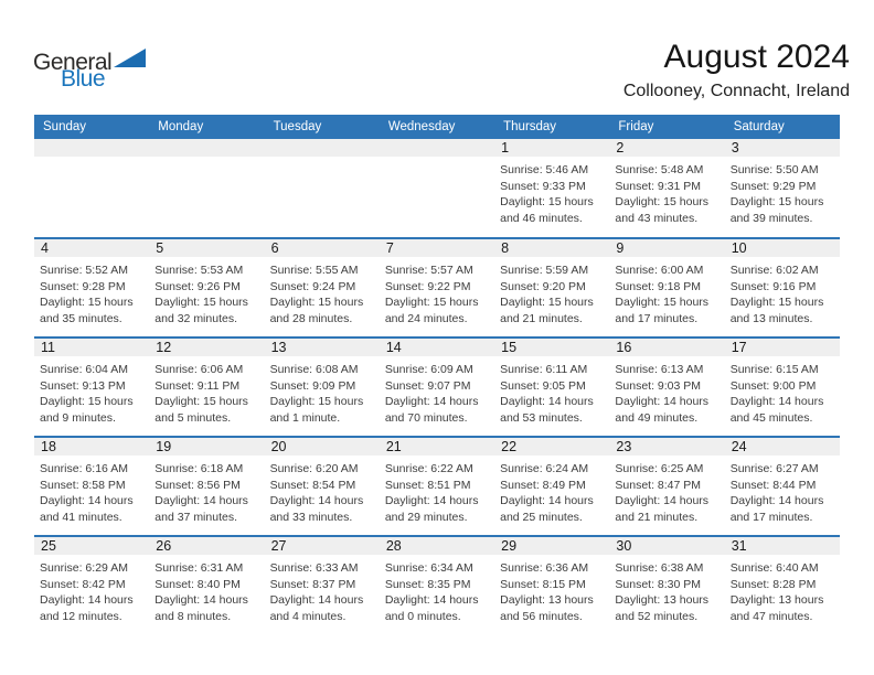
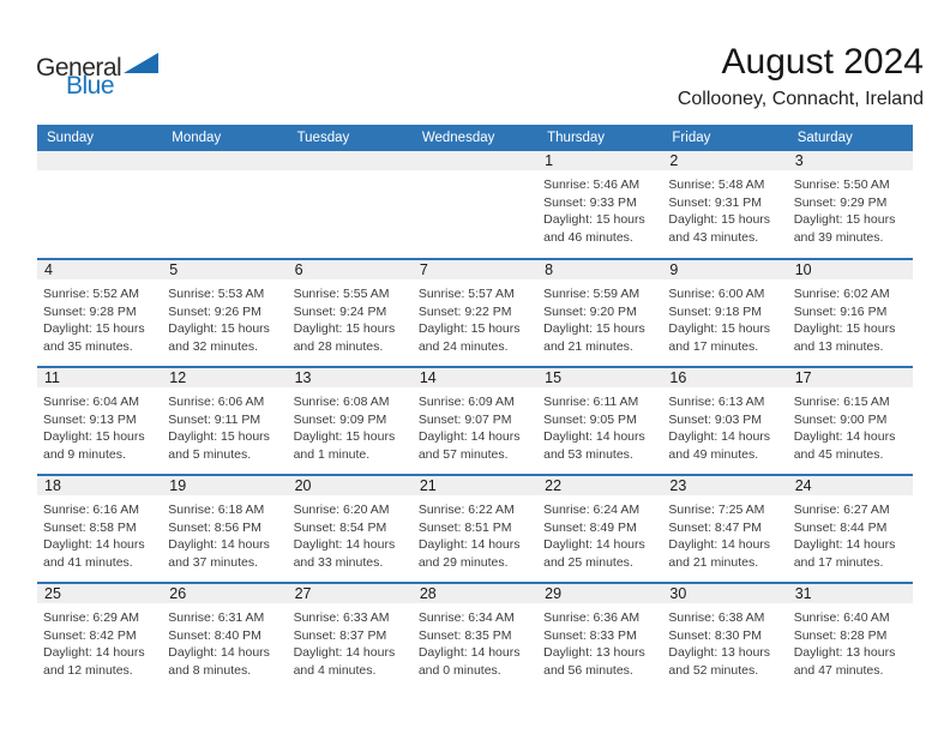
  General
  Blue
  August 2024
  Collooney, Connacht, Ireland
  Sunday
  Monday
  Tuesday
  Wednesday
  Thursday
  Friday
  Saturday
  1
  Sunrise: 5:46 AM
  Sunset: 9:33 PM
  Daylight: 15 hours
  and 46 minutes.
  2
  Sunrise: 5:48 AM
  Sunset: 9:31 PM
  Daylight: 15 hours
  and 43 minutes.
  3
  Sunrise: 5:50 AM
  Sunset: 9:29 PM
  Daylight: 15 hours
  and 39 minutes.
  4
  Sunrise: 5:52 AM
  Sunset: 9:28 PM
  Daylight: 15 hours
  and 35 minutes.
  5
  Sunrise: 5:53 AM
  Sunset: 9:26 PM
  Daylight: 15 hours
  and 32 minutes.
  6
  Sunrise: 5:55 AM
  Sunset: 9:24 PM
  Daylight: 15 hours
  and 28 minutes.
  7
  Sunrise: 5:57 AM
  Sunset: 9:22 PM
  Daylight: 15 hours
  and 24 minutes.
  8
  Sunrise: 5:59 AM
  Sunset: 9:20 PM
  Daylight: 15 hours
  and 21 minutes.
  9
  Sunrise: 6:00 AM
  Sunset: 9:18 PM
  Daylight: 15 hours
  and 17 minutes.
  10
  Sunrise: 6:02 AM
  Sunset: 9:16 PM
  Daylight: 15 hours
  and 13 minutes.
  11
  Sunrise: 6:04 AM
  Sunset: 9:13 PM
  Daylight: 15 hours
  and 9 minutes.
  12
  Sunrise: 6:06 AM
  Sunset: 9:11 PM
  Daylight: 15 hours
  and 5 minutes.
  13
  Sunrise: 6:08 AM
  Sunset: 9:09 PM
  Daylight: 15 hours
  and 1 minute.
  14
  Sunrise: 6:09 AM
  Sunset: 9:07 PM
  Daylight: 14 hours
- and 70 minutes.
+ and 57 minutes.
  15
  Sunrise: 6:11 AM
  Sunset: 9:05 PM
  Daylight: 14 hours
  and 53 minutes.
  16
  Sunrise: 6:13 AM
  Sunset: 9:03 PM
  Daylight: 14 hours
  and 49 minutes.
  17
  Sunrise: 6:15 AM
  Sunset: 9:00 PM
  Daylight: 14 hours
  and 45 minutes.
  18
  Sunrise: 6:16 AM
  Sunset: 8:58 PM
  Daylight: 14 hours
  and 41 minutes.
  19
  Sunrise: 6:18 AM
  Sunset: 8:56 PM
  Daylight: 14 hours
  and 37 minutes.
  20
  Sunrise: 6:20 AM
  Sunset: 8:54 PM
  Daylight: 14 hours
  and 33 minutes.
  21
  Sunrise: 6:22 AM
  Sunset: 8:51 PM
  Daylight: 14 hours
  and 29 minutes.
  22
  Sunrise: 6:24 AM
  Sunset: 8:49 PM
  Daylight: 14 hours
  and 25 minutes.
  23
- Sunrise: 6:25 AM
+ Sunrise: 7:25 AM
  Sunset: 8:47 PM
  Daylight: 14 hours
  and 21 minutes.
  24
  Sunrise: 6:27 AM
  Sunset: 8:44 PM
  Daylight: 14 hours
  and 17 minutes.
  25
  Sunrise: 6:29 AM
  Sunset: 8:42 PM
  Daylight: 14 hours
  and 12 minutes.
  26
  Sunrise: 6:31 AM
  Sunset: 8:40 PM
  Daylight: 14 hours
  and 8 minutes.
  27
  Sunrise: 6:33 AM
  Sunset: 8:37 PM
  Daylight: 14 hours
  and 4 minutes.
  28
  Sunrise: 6:34 AM
  Sunset: 8:35 PM
  Daylight: 14 hours
  and 0 minutes.
  29
  Sunrise: 6:36 AM
- Sunset: 8:15 PM
+ Sunset: 8:33 PM
  Daylight: 13 hours
  and 56 minutes.
  30
  Sunrise: 6:38 AM
  Sunset: 8:30 PM
  Daylight: 13 hours
  and 52 minutes.
  31
  Sunrise: 6:40 AM
  Sunset: 8:28 PM
  Daylight: 13 hours
  and 47 minutes.
